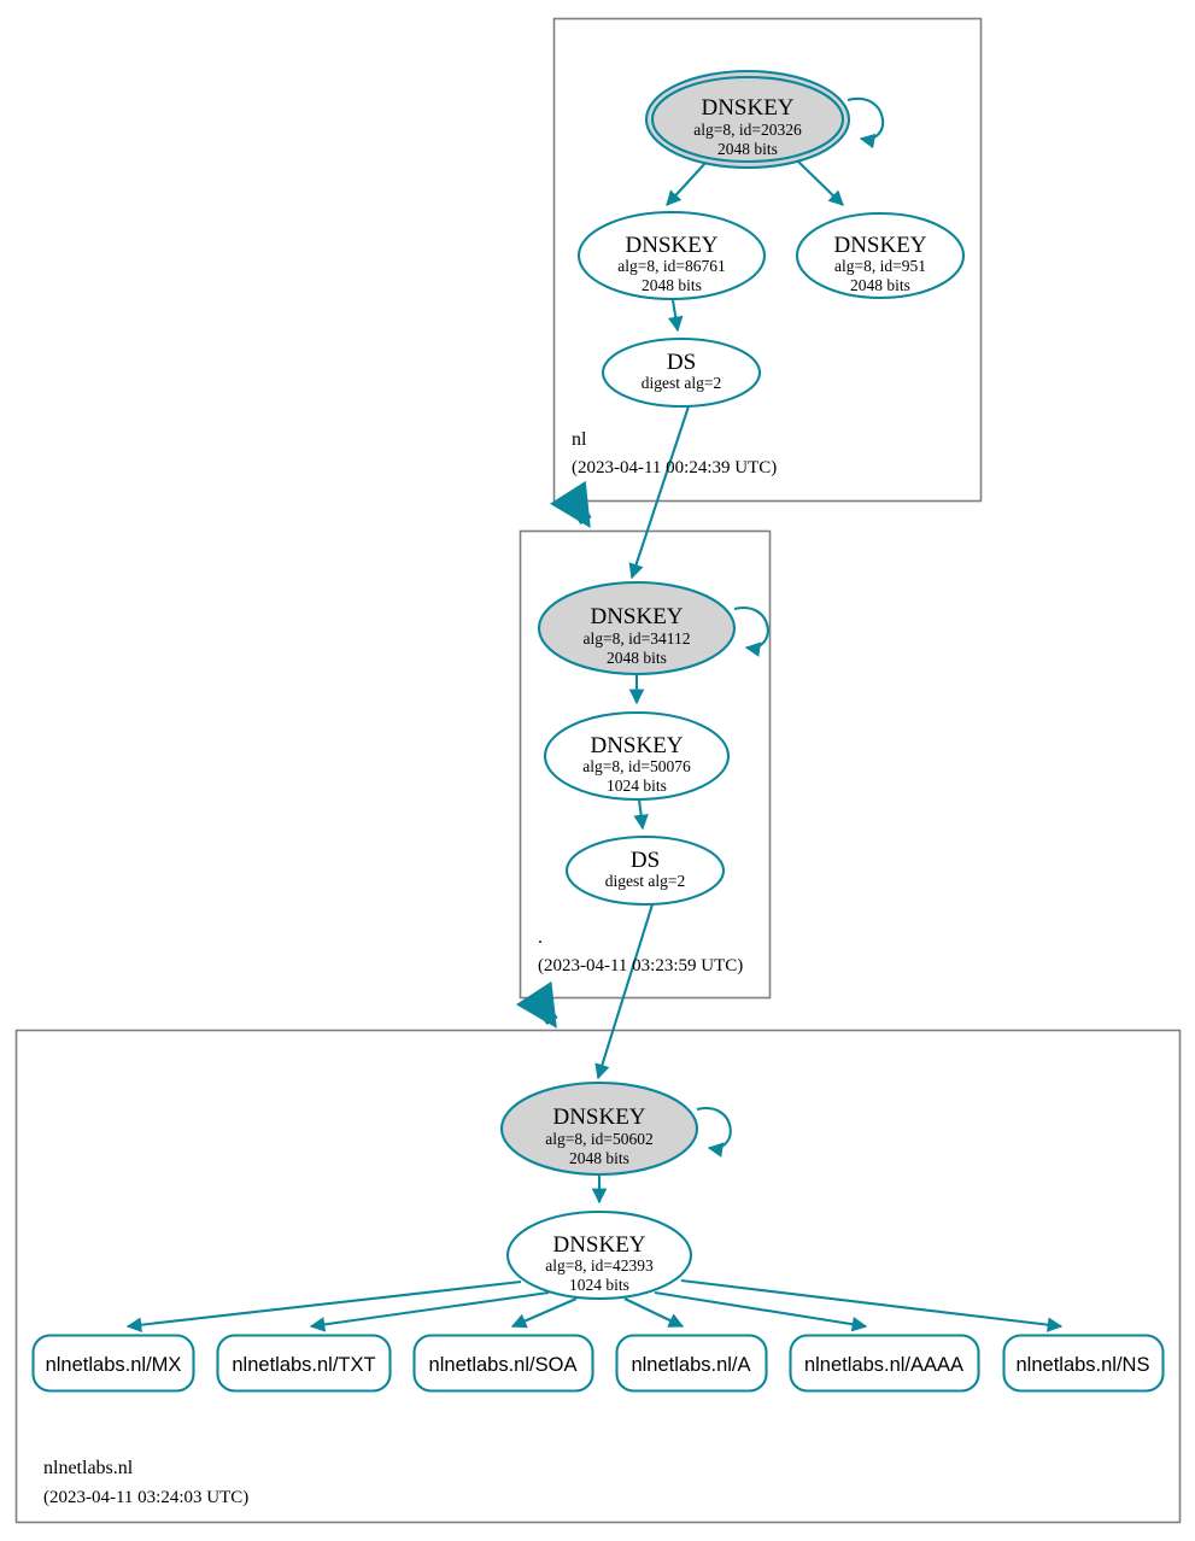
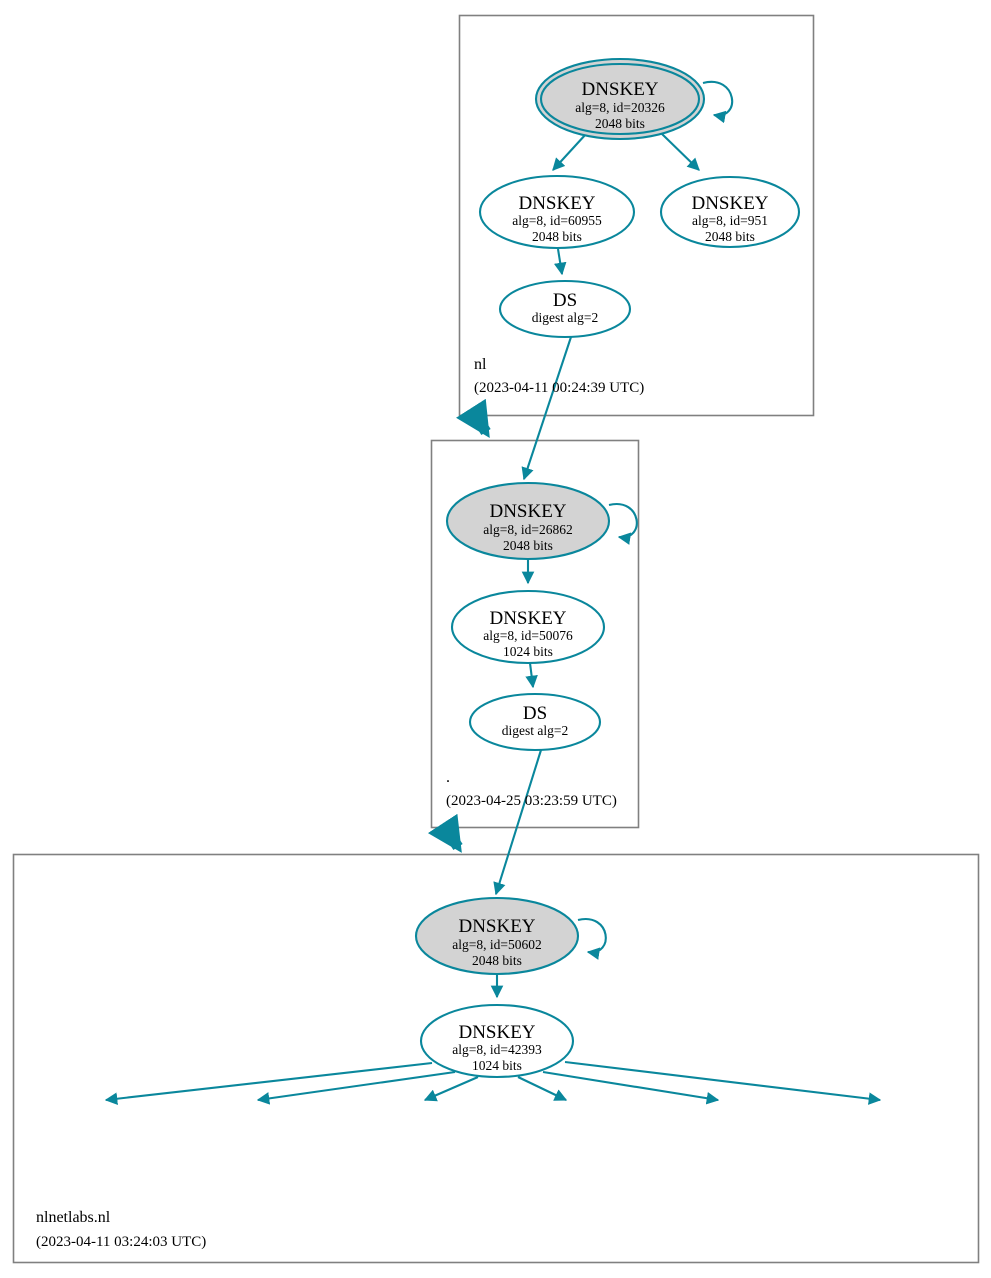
  DNSKEY
  alg=8, id=20326
  2048 bits
  DNSKEY
- alg=8, id=86761
+ alg=8, id=60955
  2048 bits
  DNSKEY
  alg=8, id=951
  2048 bits
  DS
  digest alg=2
  DNSKEY
- alg=8, id=34112
+ alg=8, id=26862
  2048 bits
  DNSKEY
  alg=8, id=50076
  1024 bits
  DS
  digest alg=2
  DNSKEY
  alg=8, id=50602
  2048 bits
  DNSKEY
  alg=8, id=42393
  1024 bits
- nlnetlabs.nl/MX
- nlnetlabs.nl/TXT
- nlnetlabs.nl/SOA
- nlnetlabs.nl/A
- nlnetlabs.nl/AAAA
- nlnetlabs.nl/NS
  nl
  (2023-04-11 00:24:39 UTC)
  .
- (2023-04-11 03:23:59 UTC)
+ (2023-04-25 03:23:59 UTC)
  nlnetlabs.nl
  (2023-04-11 03:24:03 UTC)
